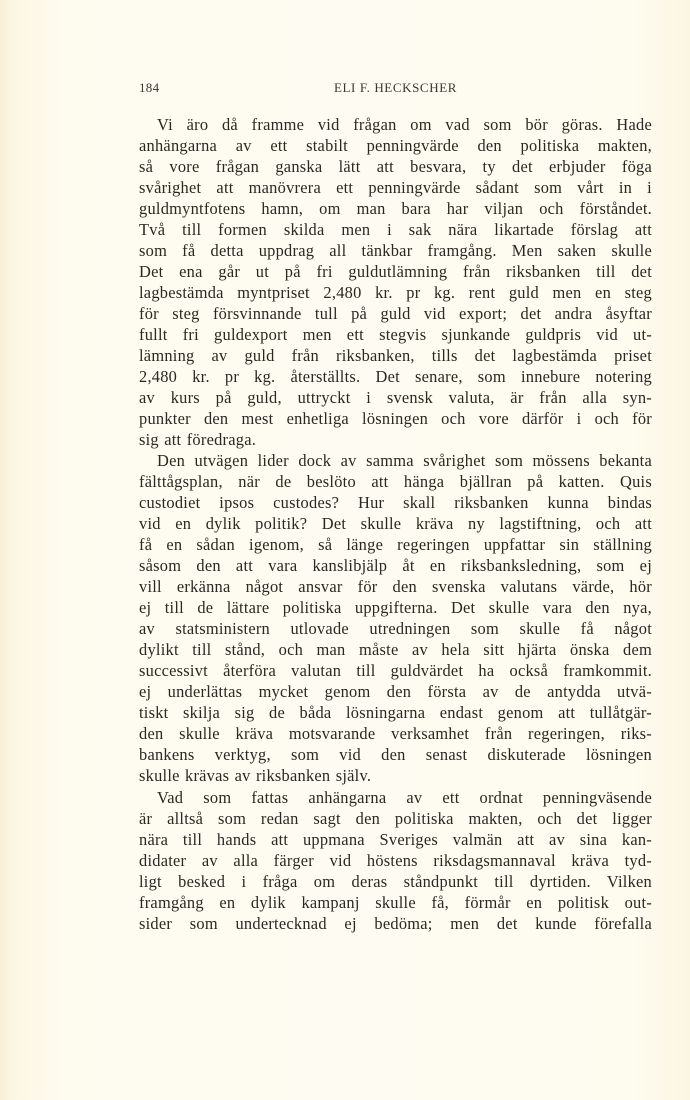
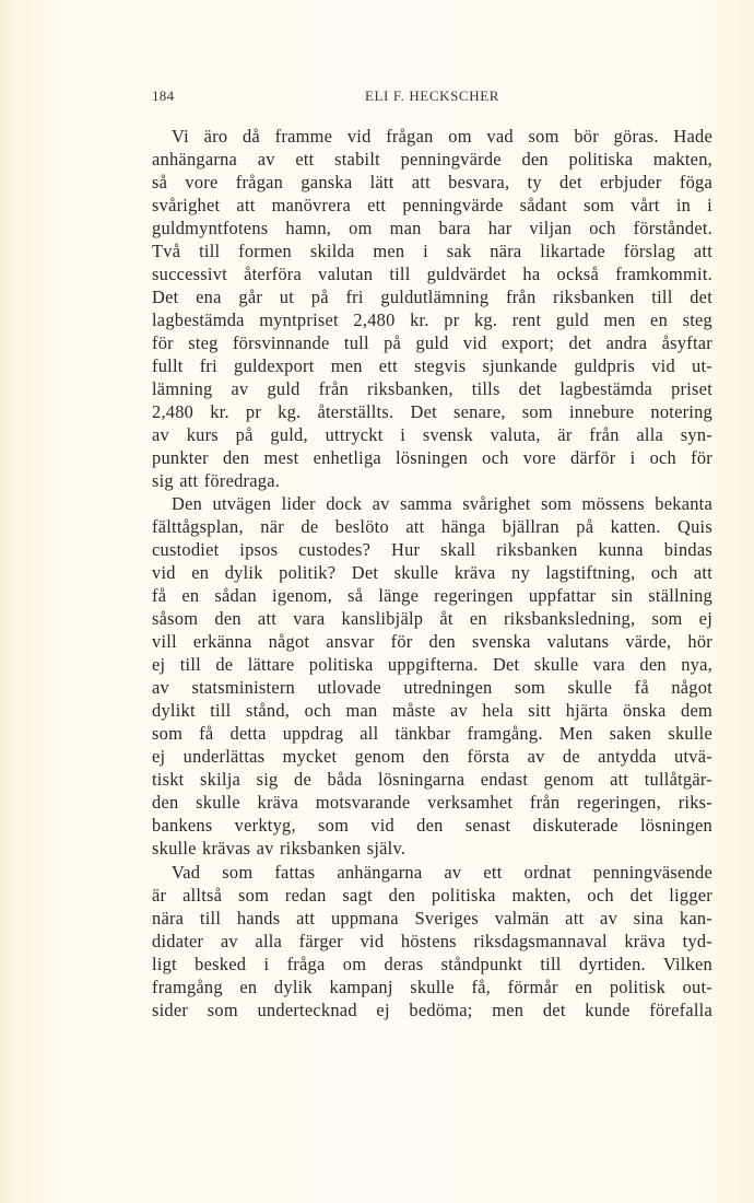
  184
  ELI F. HECKSCHER
  Vi äro då framme vid frågan om vad som bör göras. Hade
  anhängarna av ett stabilt penningvärde den politiska makten,
  så vore frågan ganska lätt att besvara, ty det erbjuder föga
  svårighet att manövrera ett penningvärde sådant som vårt in i
  guldmyntfotens hamn, om man bara har viljan och förståndet.
  Två till formen skilda men i sak nära likartade förslag att
- som få detta uppdrag all tänkbar framgång. Men saken skulle
+ successivt återföra valutan till guldvärdet ha också framkommit.
  Det ena går ut på fri guldutlämning från riksbanken till det
  lagbestämda myntpriset 2,480 kr. pr kg. rent guld men en steg
  för steg försvinnande tull på guld vid export; det andra åsyftar
  fullt fri guldexport men ett stegvis sjunkande guldpris vid ut-
  lämning av guld från riksbanken, tills det lagbestämda priset
  2,480 kr. pr kg. återställts. Det senare, som innebure notering
  av kurs på guld, uttryckt i svensk valuta, är från alla syn-
  punkter den mest enhetliga lösningen och vore därför i och för
  sig att föredraga.
  Den utvägen lider dock av samma svårighet som mössens bekanta
  fälttågsplan, när de beslöto att hänga bjällran på katten. Quis
  custodiet ipsos custodes? Hur skall riksbanken kunna bindas
  vid en dylik politik? Det skulle kräva ny lagstiftning, och att
  få en sådan igenom, så länge regeringen uppfattar sin ställning
  såsom den att vara kanslibjälp åt en riksbanksledning, som ej
  vill erkänna något ansvar för den svenska valutans värde, hör
  ej till de lättare politiska uppgifterna. Det skulle vara den nya,
  av statsministern utlovade utredningen som skulle få något
  dylikt till stånd, och man måste av hela sitt hjärta önska dem
- successivt återföra valutan till guldvärdet ha också framkommit.
+ som få detta uppdrag all tänkbar framgång. Men saken skulle
  ej underlättas mycket genom den första av de antydda utvä-
  tiskt skilja sig de båda lösningarna endast genom att tullåtgär-
  den skulle kräva motsvarande verksamhet från regeringen, riks-
  bankens verktyg, som vid den senast diskuterade lösningen
  skulle krävas av riksbanken själv.
  Vad som fattas anhängarna av ett ordnat penningväsende
  är alltså som redan sagt den politiska makten, och det ligger
  nära till hands att uppmana Sveriges valmän att av sina kan-
  didater av alla färger vid höstens riksdagsmannaval kräva tyd-
  ligt besked i fråga om deras ståndpunkt till dyrtiden. Vilken
  framgång en dylik kampanj skulle få, förmår en politisk out-
  sider som undertecknad ej bedöma; men det kunde förefalla
